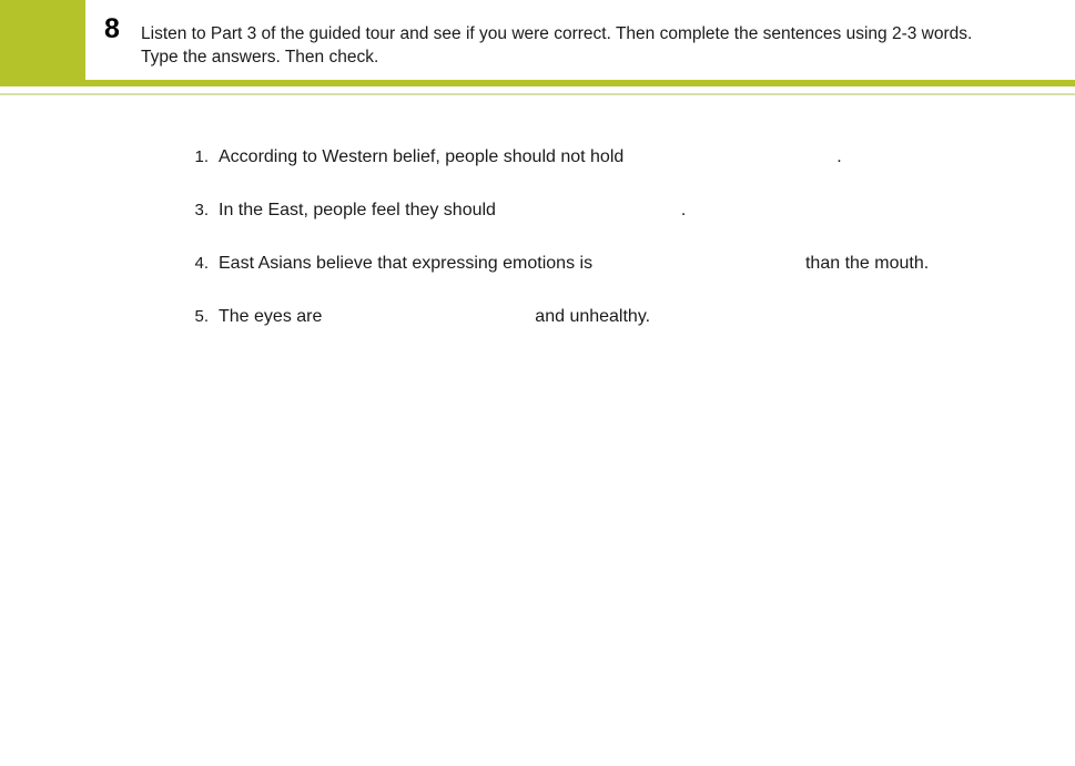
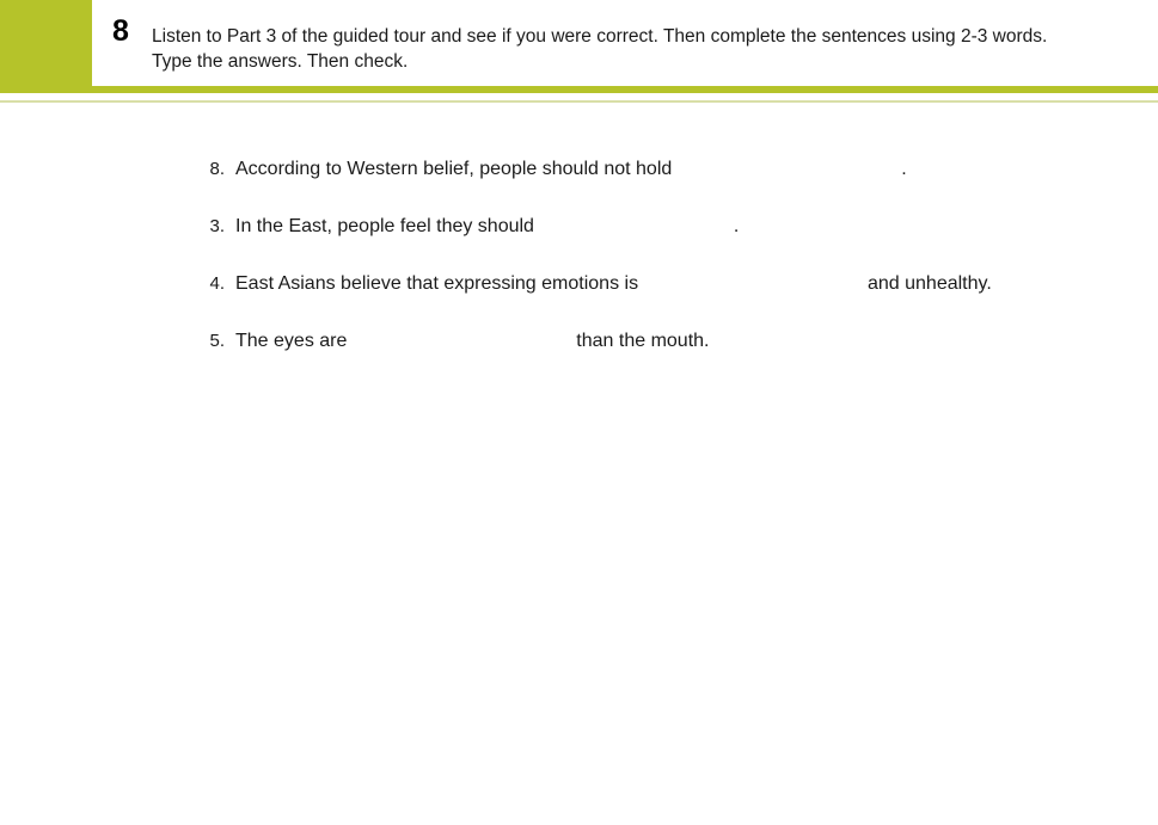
  8
  Listen to Part 3 of the guided tour and see if you were correct. Then complete the sentences using 2-3 words. Type the answers. Then check.
- 1.
+ 8.
  According to Western belief, people should not hold .
  3.
  In the East, people feel they should .
  4.
- East Asians believe that expressing emotions is than the mouth.
+ East Asians believe that expressing emotions is and unhealthy.
  5.
- The eyes are and unhealthy.
+ The eyes are than the mouth.
